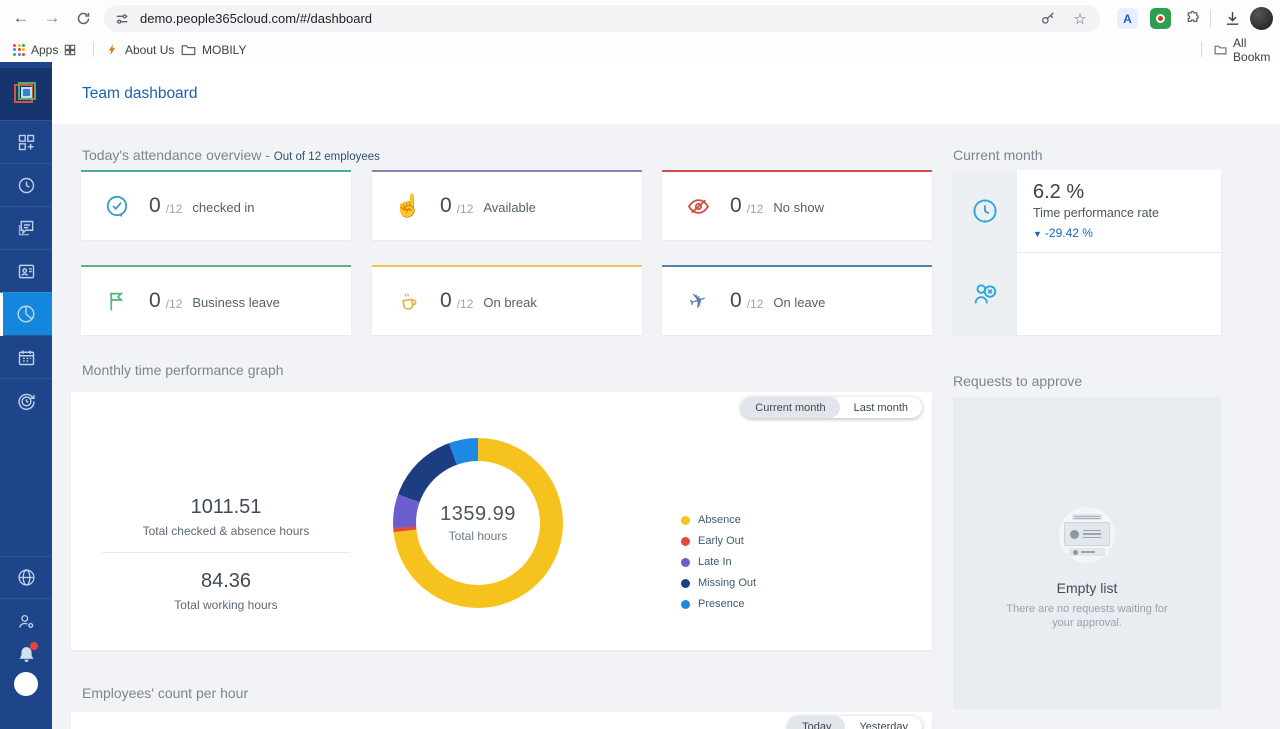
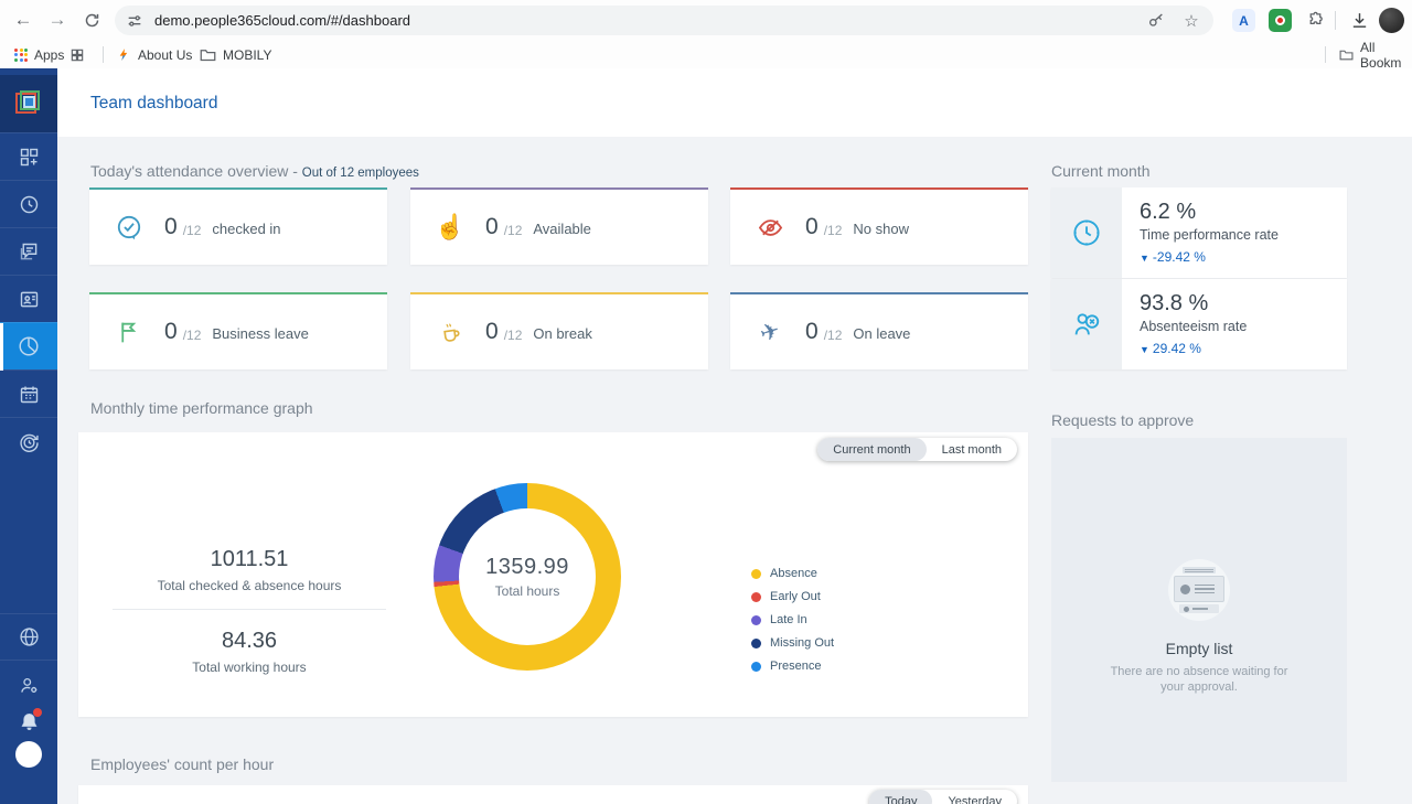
  ←
  →
  demo.people365cloud.com/#/dashboard
  ☆
  A
  Apps
  About Us
  MOBILY
  All Bookm
  Team dashboard
  Today's attendance overview - Out of 12 employees
  0
  /12
  checked in
  ☝
  0
  /12
  Available
  0
  /12
  No show
  0
  /12
  Business leave
  0
  /12
  On break
  0
  /12
  On leave
  Current month
  6.2 %
  Time performance rate
  ▼ -29.42 %
+ 93.8 %
+ Absenteeism rate
+ ▼ 29.42 %
  Monthly time performance graph
  Current month
  Last month
  1011.51
  Total checked & absence hours
  84.36
  Total working hours
  1359.99
  Total hours
  Absence
  Early Out
  Late In
  Missing Out
  Presence
  Requests to approve
  Empty list
- There are no requests waiting for your approval.
+ There are no absence waiting for your approval.
  Employees' count per hour
  Today
  Yesterday
